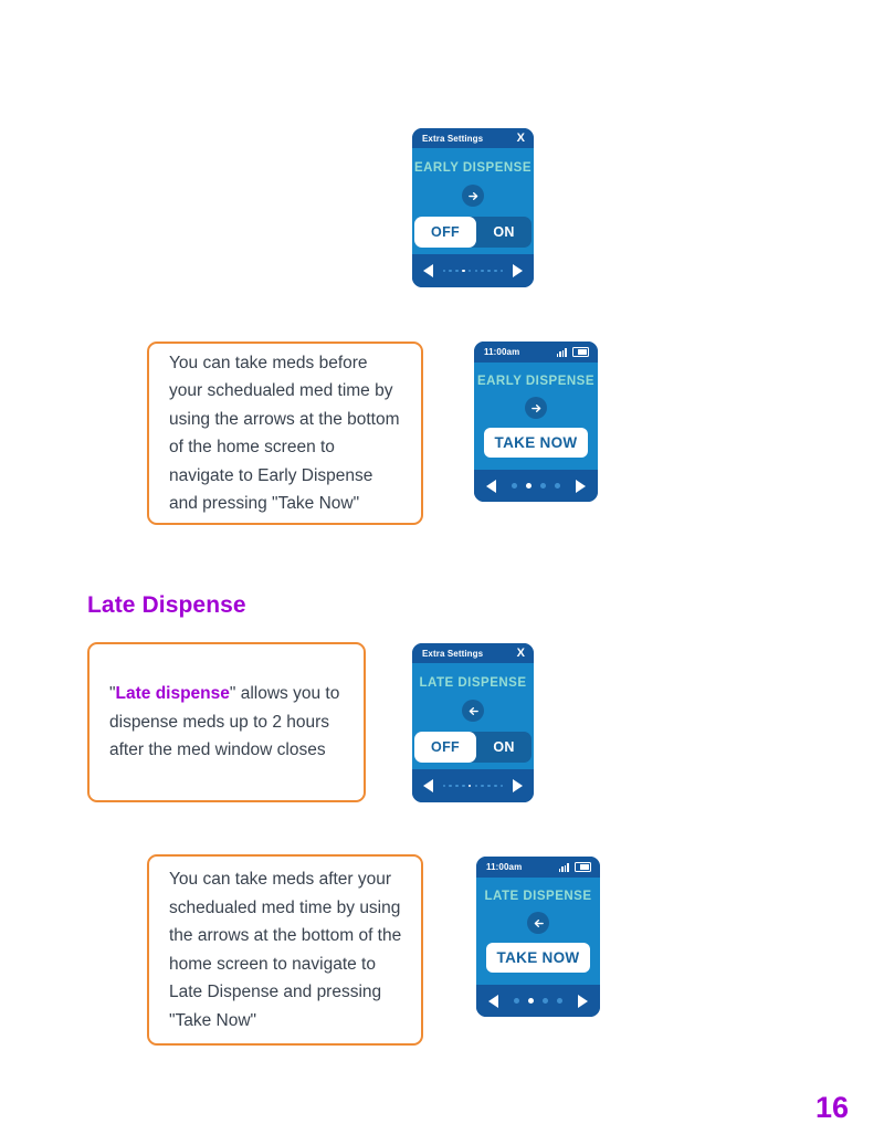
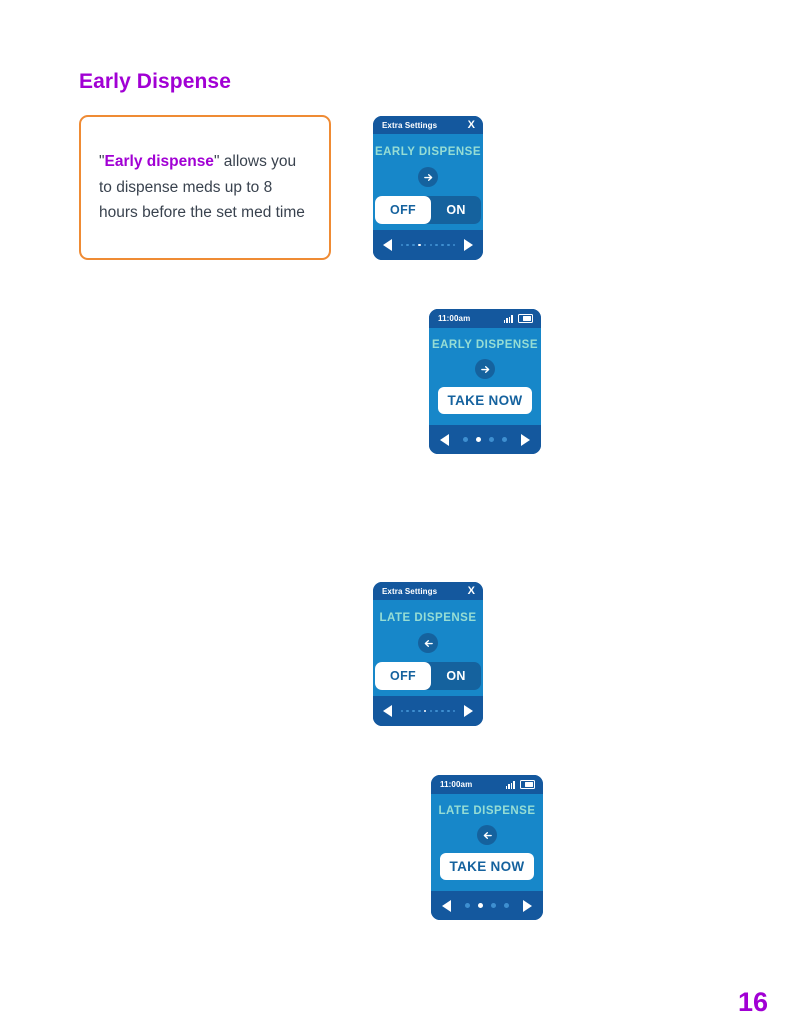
+ Early Dispense
+ "Early dispense" allows you to dispense meds up to 8 hours before the set med time
  Extra Settings
  X
  EARLY DISPENSE
  OFF
  ON
- You can take meds before your schedualed med time by using the arrows at the bottom of the home screen to navigate to Early Dispense and pressing "Take Now"
  11:00am
  EARLY DISPENSE
  TAKE NOW
- Late Dispense
- "Late dispense" allows you to dispense meds up to 2 hours after the med window closes
  Extra Settings
  X
  LATE DISPENSE
  OFF
  ON
- You can take meds after your schedualed med time by using the arrows at the bottom of the home screen to navigate to Late Dispense and pressing "Take Now"
  11:00am
  LATE DISPENSE
  TAKE NOW
  16
